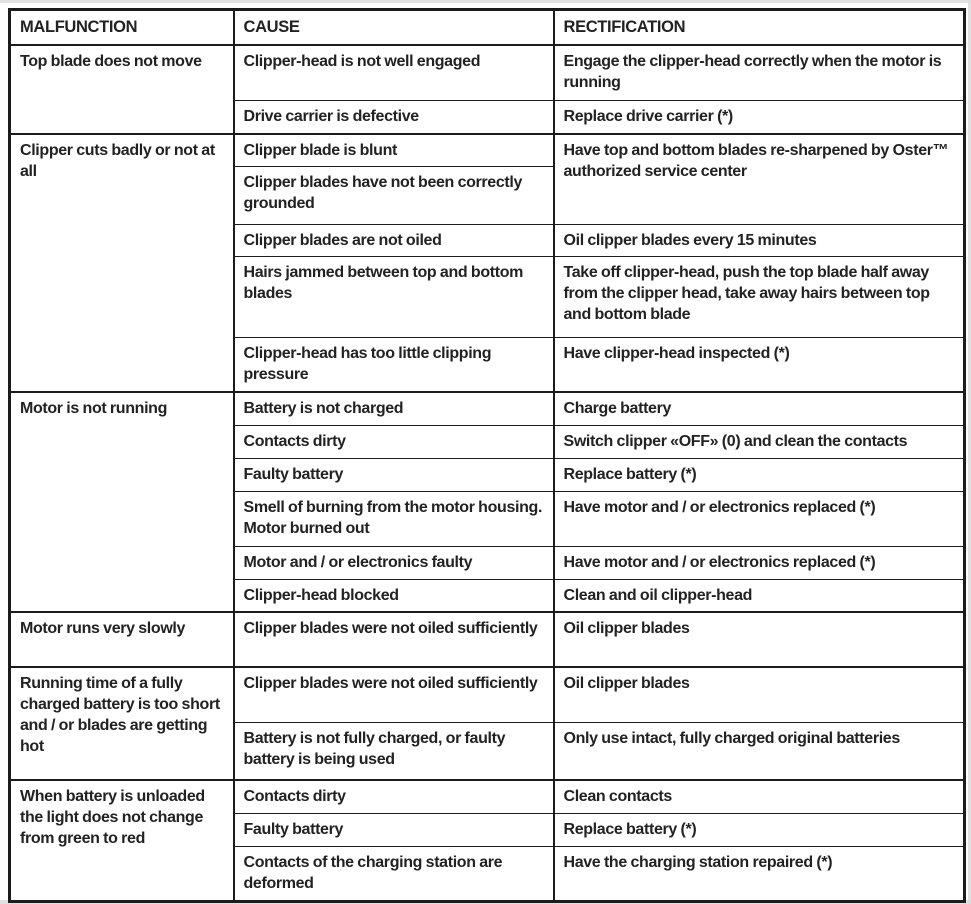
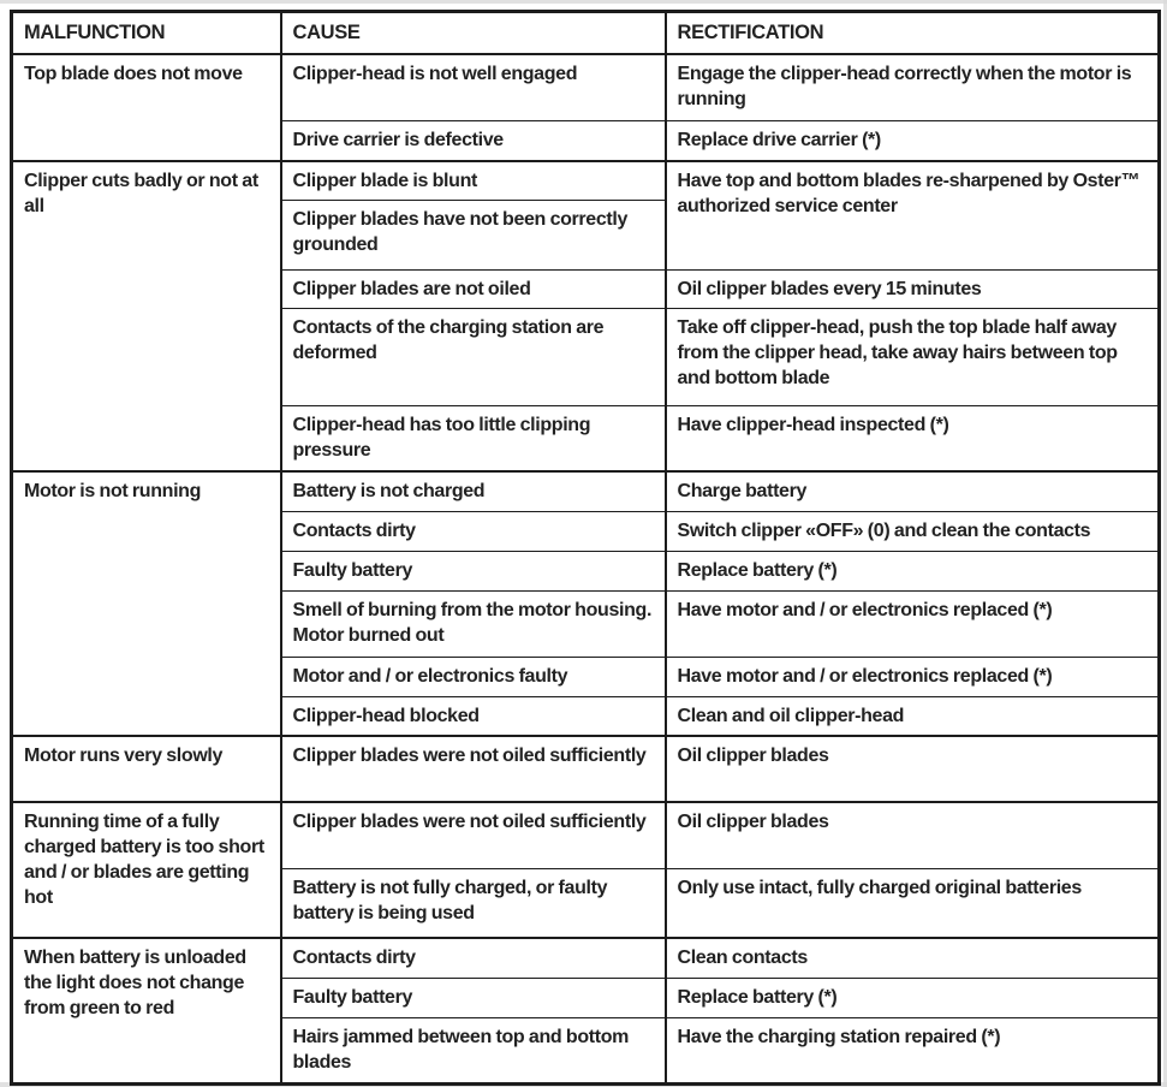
  MALFUNCTION	CAUSE	RECTIFICATION
  Top blade does not move	Clipper-head is not well engaged	Engage the clipper-head correctly when the motor is running
  Drive carrier is defective	Replace drive carrier (*)
  Clipper cuts badly or not at all	Clipper blade is blunt	Have top and bottom blades re-sharpened by Oster™ authorized service center
  Clipper blades have not been correctly grounded
  Clipper blades are not oiled	Oil clipper blades every 15 minutes
- Hairs jammed between top and bottom blades	Take off clipper-head, push the top blade half away from the clipper head, take away hairs between top and bottom blade
+ Contacts of the charging station are deformed	Take off clipper-head, push the top blade half away from the clipper head, take away hairs between top and bottom blade
  Clipper-head has too little clipping pressure	Have clipper-head inspected (*)
  Motor is not running	Battery is not charged	Charge battery
  Contacts dirty	Switch clipper «OFF» (0) and clean the contacts
  Faulty battery	Replace battery (*)
  Smell of burning from the motor housing. Motor burned out	Have motor and / or electronics replaced (*)
  Motor and / or electronics faulty	Have motor and / or electronics replaced (*)
  Clipper-head blocked	Clean and oil clipper-head
  Motor runs very slowly	Clipper blades were not oiled sufficiently	Oil clipper blades
  Running time of a fully charged battery is too short and / or blades are getting hot	Clipper blades were not oiled sufficiently	Oil clipper blades
  Battery is not fully charged, or faulty battery is being used	Only use intact, fully charged original batteries
  When battery is unloaded the light does not change from green to red	Contacts dirty	Clean contacts
  Faulty battery	Replace battery (*)
- Contacts of the charging station are deformed	Have the charging station repaired (*)
+ Hairs jammed between top and bottom blades	Have the charging station repaired (*)
